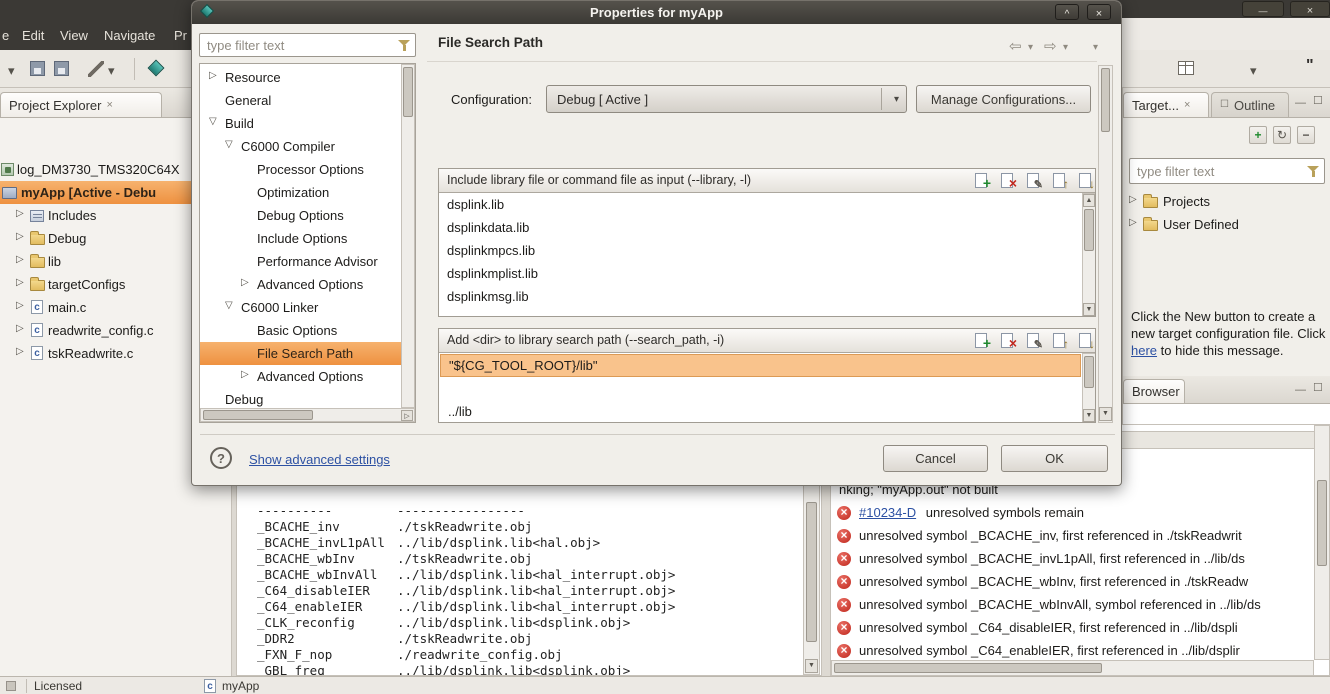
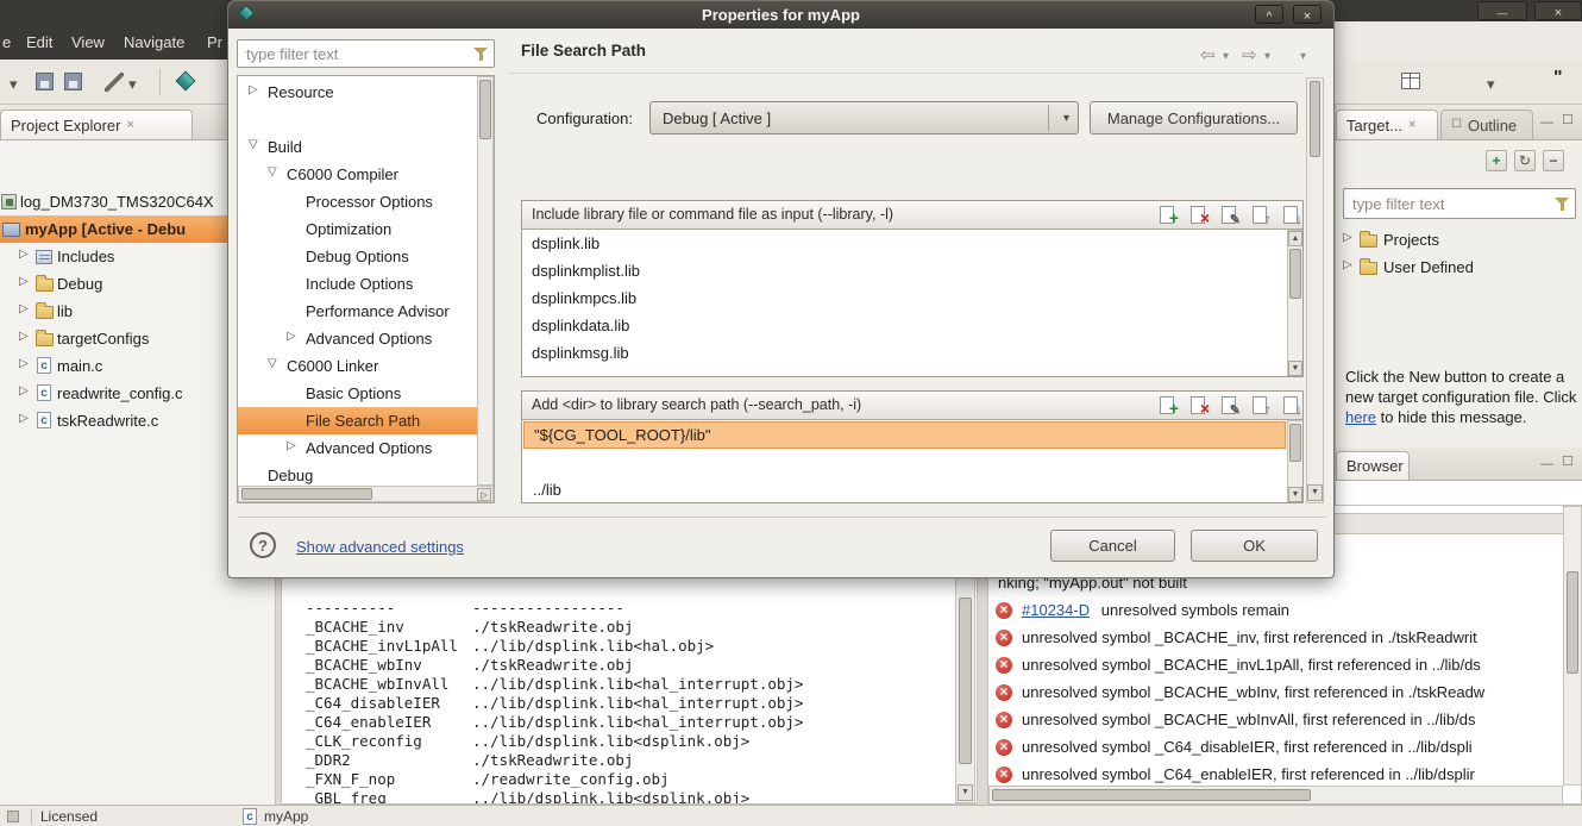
  e
  Edit
  View
  Navigate
  Pr
  Project Explorer
  log_DM3730_TMS320C64X
  myApp [Active - Debu
  Includes
  Debug
  lib
  targetConfigs
  main.c
  readwrite_config.c
  tskReadwrite.c
  ---------- -----------------
  _BCACHE_inv ./tskReadwrite.obj
  _BCACHE_invL1pAll ../lib/dsplink.lib<hal.obj>
  _BCACHE_wbInv ./tskReadwrite.obj
  _BCACHE_wbInvAll ../lib/dsplink.lib<hal_interrupt.obj>
  _C64_disableIER ../lib/dsplink.lib<hal_interrupt.obj>
  _C64_enableIER ../lib/dsplink.lib<hal_interrupt.obj>
  _CLK_reconfig ../lib/dsplink.lib<dsplink.obj>
  _DDR2 ./tskReadwrite.obj
  _FXN_F_nop ./readwrite_config.obj
  _GBL_freq ../lib/dsplink.lib<dsplink.obj>
  nking; "myApp.out" not built
  #10234-D unresolved symbols remain
  unresolved symbol _BCACHE_inv, first referenced in ./tskReadwrit
  unresolved symbol _BCACHE_invL1pAll, first referenced in ../lib/ds
  unresolved symbol _BCACHE_wbInv, first referenced in ./tskReadw
- unresolved symbol _BCACHE_wbInvAll, symbol referenced in ../lib/ds
+ unresolved symbol _BCACHE_wbInvAll, first referenced in ../lib/ds
  unresolved symbol _C64_disableIER, first referenced in ../lib/dspli
  unresolved symbol _C64_enableIER, first referenced in ../lib/dsplir
  Target...
  Outline
  +
  ↻
  −
  type filter text
  Projects
  User Defined
  Click the New button to create a new target configuration file. Click here to hide this message.
  Browser
  Licensed
  myApp
  Properties for myApp
  type filter text
  Resource
- General
  Build
  C6000 Compiler
  Processor Options
  Optimization
  Debug Options
  Include Options
  Performance Advisor
  Advanced Options
  C6000 Linker
  Basic Options
  File Search Path
  Advanced Options
  Debug
  File Search Path
  Configuration:
  Debug [ Active ]
  Manage Configurations...
  Include library file or command file as input (--library, -l)
  dsplink.lib
- dsplinkdata.lib
+ dsplinkmplist.lib
  dsplinkmpcs.lib
- dsplinkmplist.lib
+ dsplinkdata.lib
  dsplinkmsg.lib
  Add <dir> to library search path (--search_path, -i)
  "${CG_TOOL_ROOT}/lib"
  ../lib
  Show advanced settings
  Cancel
  OK
